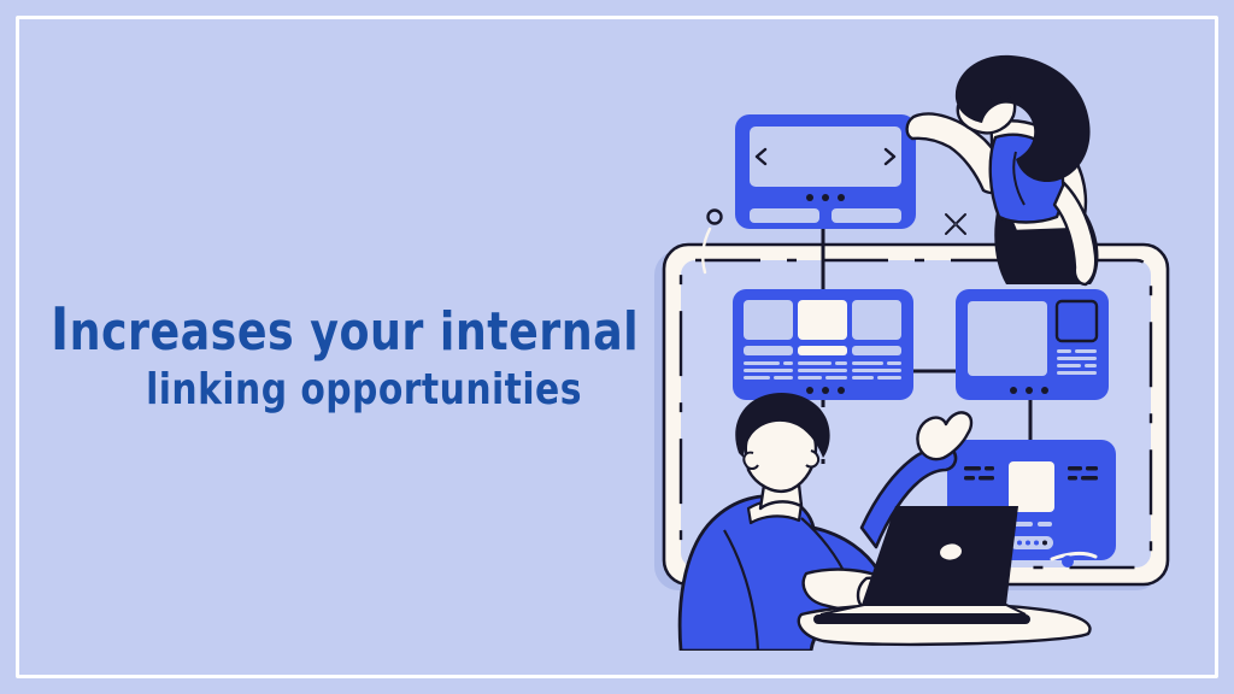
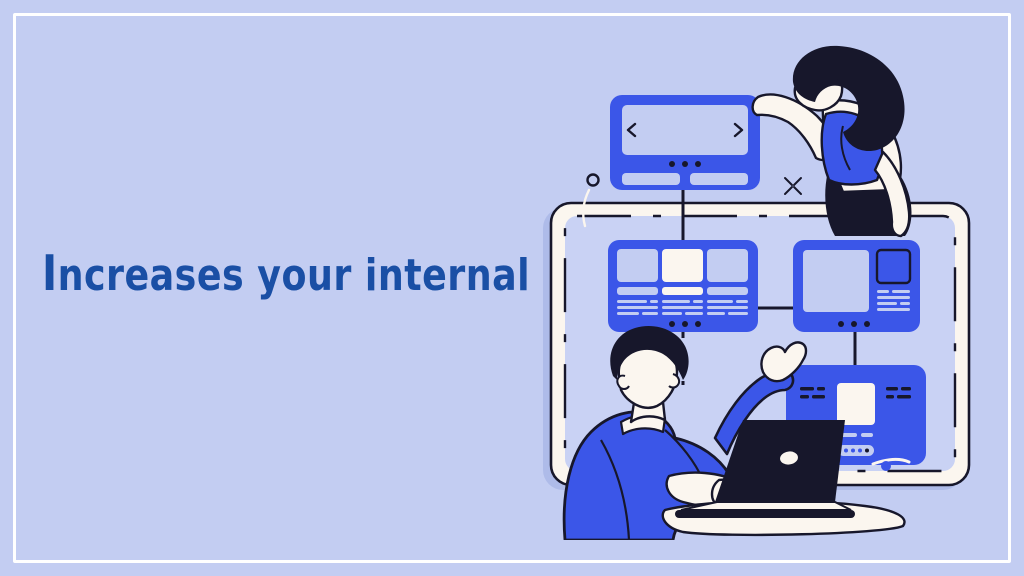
  Increases your interna
- linking opportunities
